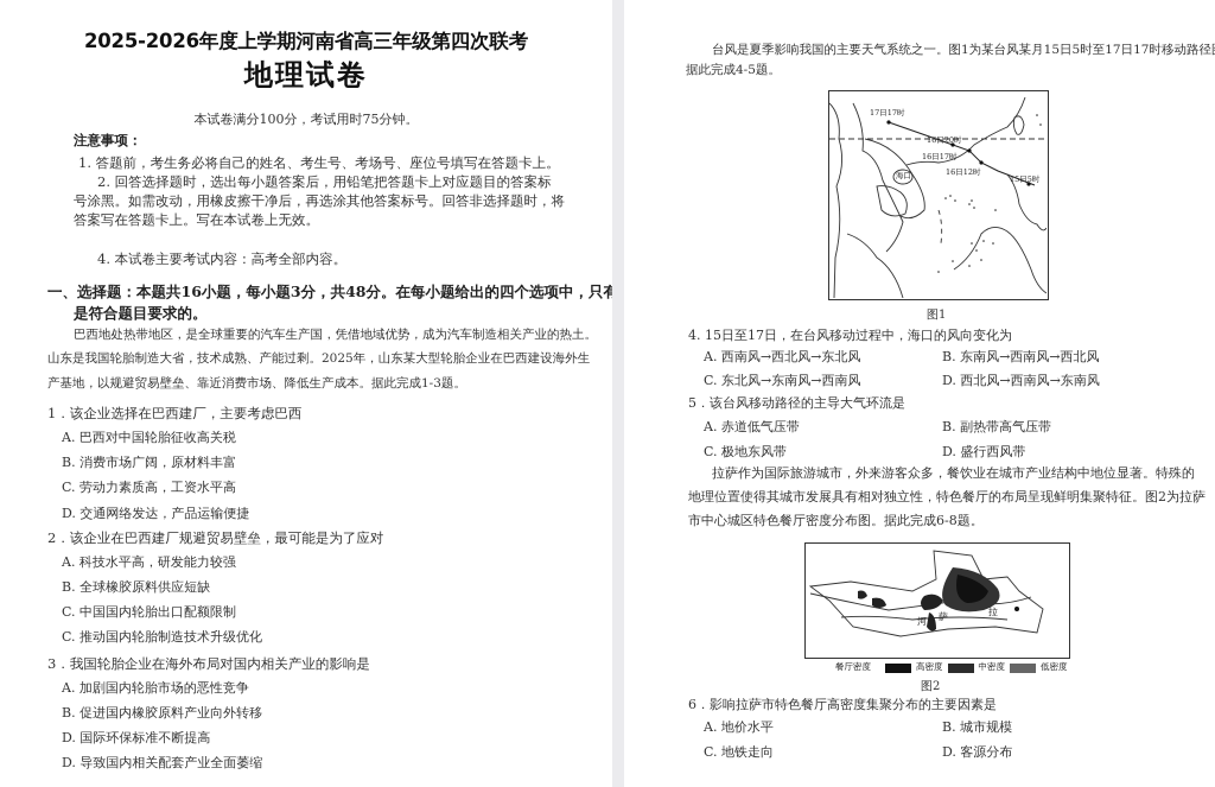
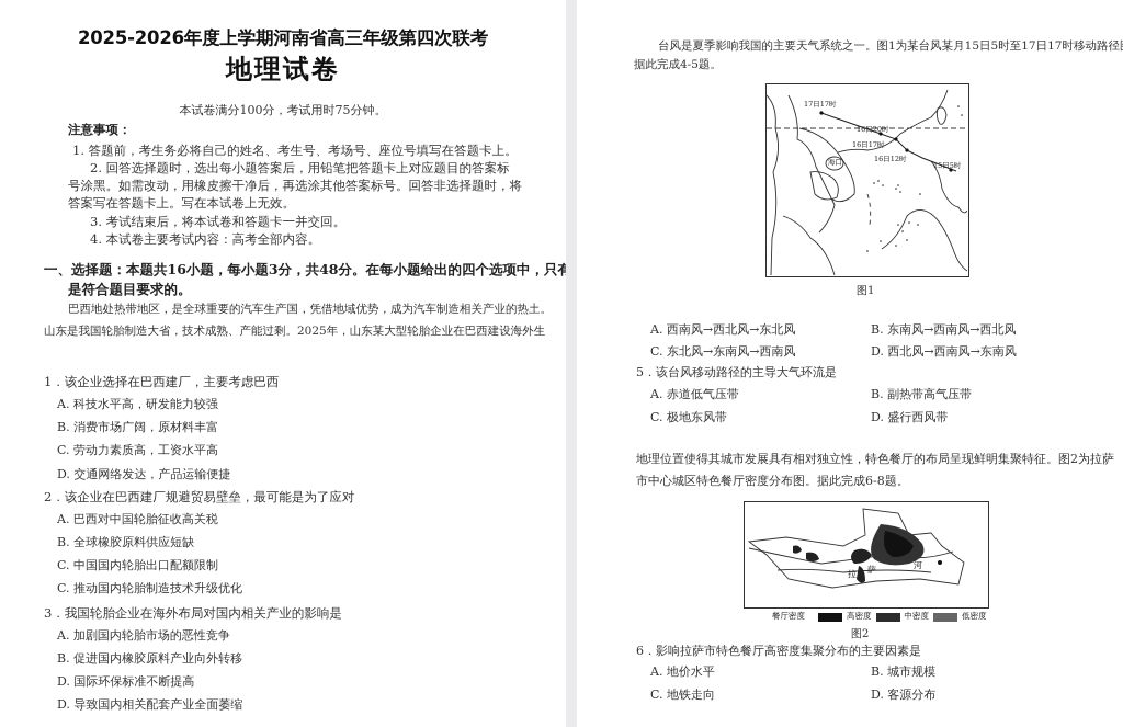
  2025-2026年度上学期河南省高三年级第四次联考
  地理试卷
  本试卷满分100分，考试用时75分钟。
  注意事项：
  1. 答题前，考生务必将自己的姓名、考生号、考场号、座位号填写在答题卡上。
  2. 回答选择题时，选出每小题答案后，用铅笔把答题卡上对应题目的答案标
  号涂黑。如需改动，用橡皮擦干净后，再选涂其他答案标号。回答非选择题时，将
  答案写在答题卡上。写在本试卷上无效。
+ 3. 考试结束后，将本试卷和答题卡一并交回。
  4. 本试卷主要考试内容：高考全部内容。
  一、选择题：本题共16小题，每小题3分，共48分。在每小题给出的四个选项中，只有
  是符合题目要求的。
  巴西地处热带地区，是全球重要的汽车生产国，凭借地域优势，成为汽车制造相关产业的热土。
  山东是我国轮胎制造大省，技术成熟、产能过剩。2025年，山东某大型轮胎企业在巴西建设海外生
- 产基地，以规避贸易壁垒、靠近消费市场、降低生产成本。据此完成1-3题。
  1．该企业选择在巴西建厂，主要考虑巴西
- A. 巴西对中国轮胎征收高关税
+ A. 科技水平高，研发能力较强
  B. 消费市场广阔，原材料丰富
  C. 劳动力素质高，工资水平高
  D. 交通网络发达，产品运输便捷
  2．该企业在巴西建厂规避贸易壁垒，最可能是为了应对
- A. 科技水平高，研发能力较强
+ A. 巴西对中国轮胎征收高关税
  B. 全球橡胶原料供应短缺
  C. 中国国内轮胎出口配额限制
  C. 推动国内轮胎制造技术升级优化
  3．我国轮胎企业在海外布局对国内相关产业的影响是
  A. 加剧国内轮胎市场的恶性竞争
  B. 促进国内橡胶原料产业向外转移
  D. 国际环保标准不断提高
  D. 导致国内相关配套产业全面萎缩
  台风是夏季影响我国的主要天气系统之一。图1为某台风某月15日5时至17日17时移动路径
  据此完成4-5题。
  17日17时
  16日20时
  16日17时
  16日12时
  15日5时
  海口
  图1
- 4. 15日至17日，在台风移动过程中，海口的风向变化为
  A. 西南风→西北风→东北风
  B. 东南风→西南风→西北风
  C. 东北风→东南风→西南风
  D. 西北风→西南风→东南风
  5．该台风移动路径的主导大气环流是
  A. 赤道低气压带
  B. 副热带高气压带
  C. 极地东风带
  D. 盛行西风带
- 拉萨作为国际旅游城市，外来游客众多，餐饮业在城市产业结构中地位显著。特殊的
  地理位置使得其城市发展具有相对独立性，特色餐厅的布局呈现鲜明集聚特征。图2为拉萨
  市中心城区特色餐厅密度分布图。据此完成6-8题。
- 河
+ 拉
  萨
- 拉
+ 河
  餐厅密度
  高密度
  中密度
  低密度
  图2
  6．影响拉萨市特色餐厅高密度集聚分布的主要因素是
  A. 地价水平
  B. 城市规模
  C. 地铁走向
  D. 客源分布
